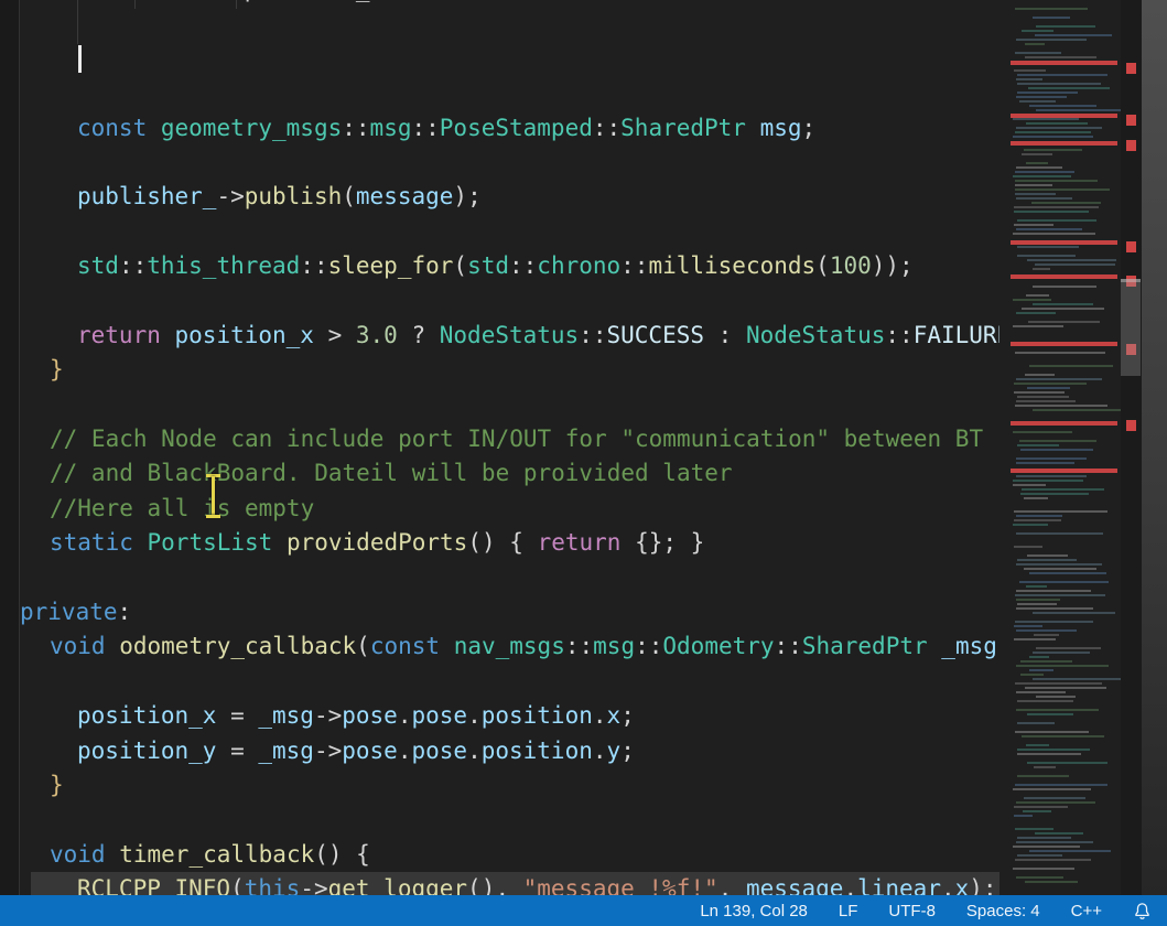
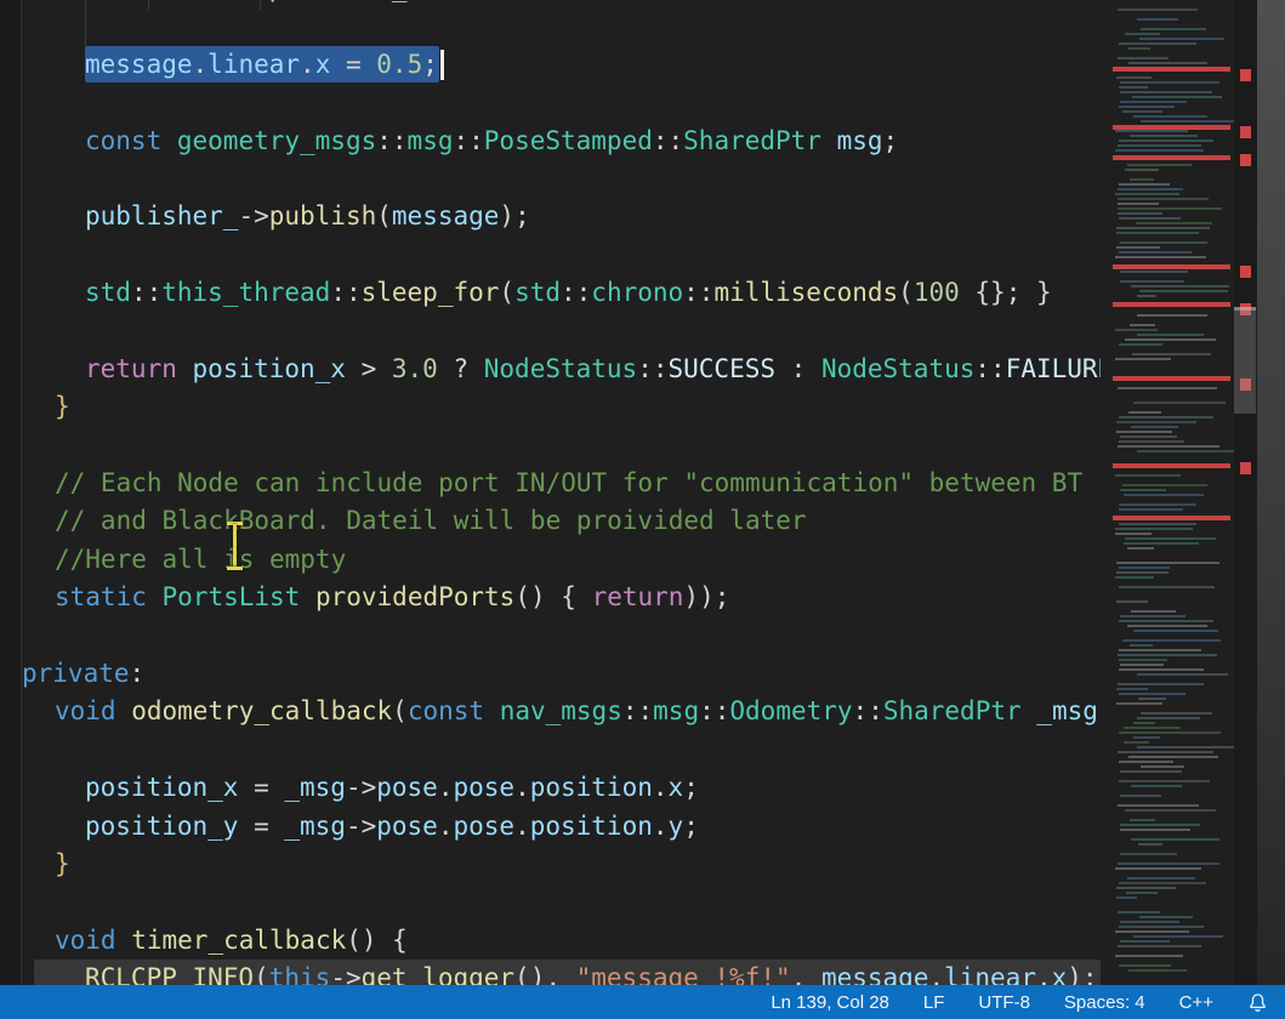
+ message.linear.x = 0.5;
  const geometry_msgs::msg::PoseStamped::SharedPtr msg;
  publisher_->publish(message);
- std::this_thread::sleep_for(std::chrono::milliseconds(100));
+ std::this_thread::sleep_for(std::chrono::milliseconds(100 {}; }
  return position_x > 3.0 ? NodeStatus::SUCCESS : NodeStatus::FAILUR
  }
  // Each Node can include port IN/OUT for "communication" between BT
  // and BlacBoard. Dateil will be proivided later
  //Here all is empty
- static PortsList providedPorts() { return {}; }
+ static PortsList providedPorts() { return));
  private:
  void odometry_callback(const nav_msgs::msg::Odometry::SharedPtr _msg
  position_x = _msg->pose.pose.position.x;
  position_y = _msg->pose.pose.position.y;
  }
  void timer_callback() {
  RCLCPP_INFO(this->get_logger(), "message !%f!", message.linear.x);
  Ln 139, Col 28
  LF
  UTF-8
  Spaces: 4
  C++
